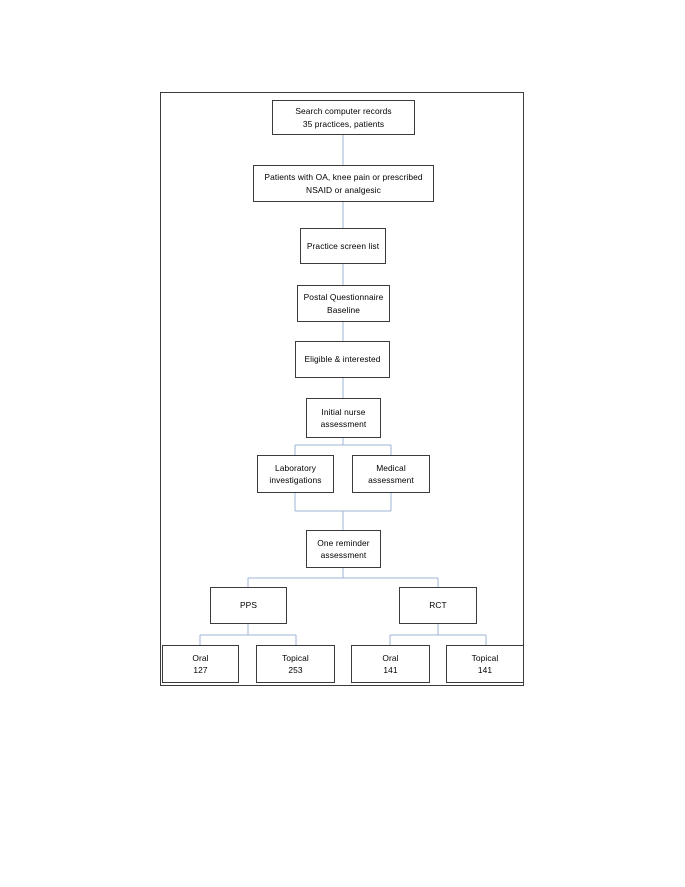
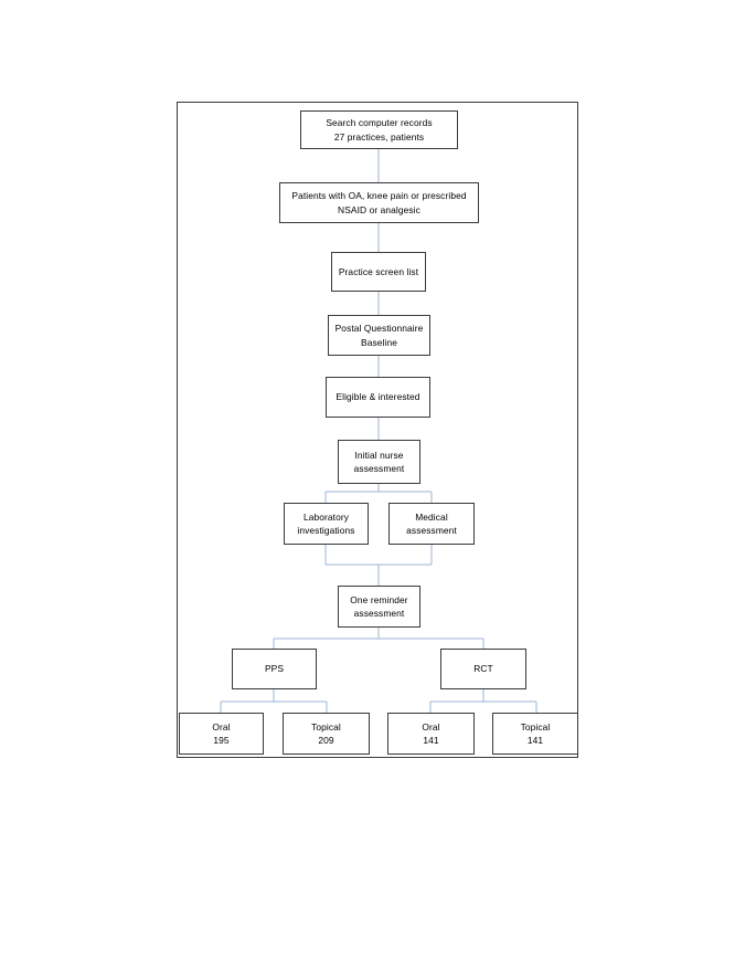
  Search computer records
- 35 practices, patients
+ 27 practices, patients
  Patients with OA, knee pain or prescribed
  NSAID or analgesic
  Practice screen list
  Postal Questionnaire
  Baseline
  Eligible & interested
  Initial nurse
  assessment
  Laboratory
  investigations
  Medical
  assessment
  One reminder
  assessment
  PPS
  RCT
  Oral
- 127
+ 195
  Topical
- 253
+ 209
  Oral
  141
  Topical
  141
